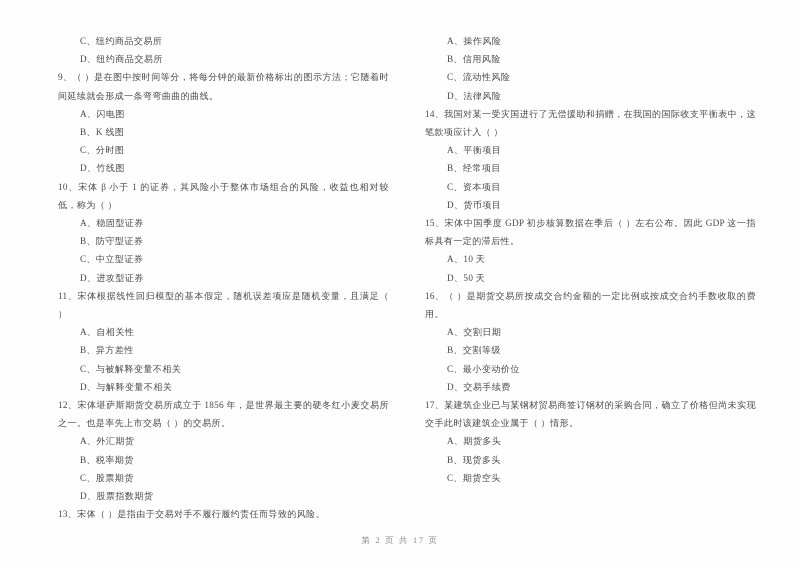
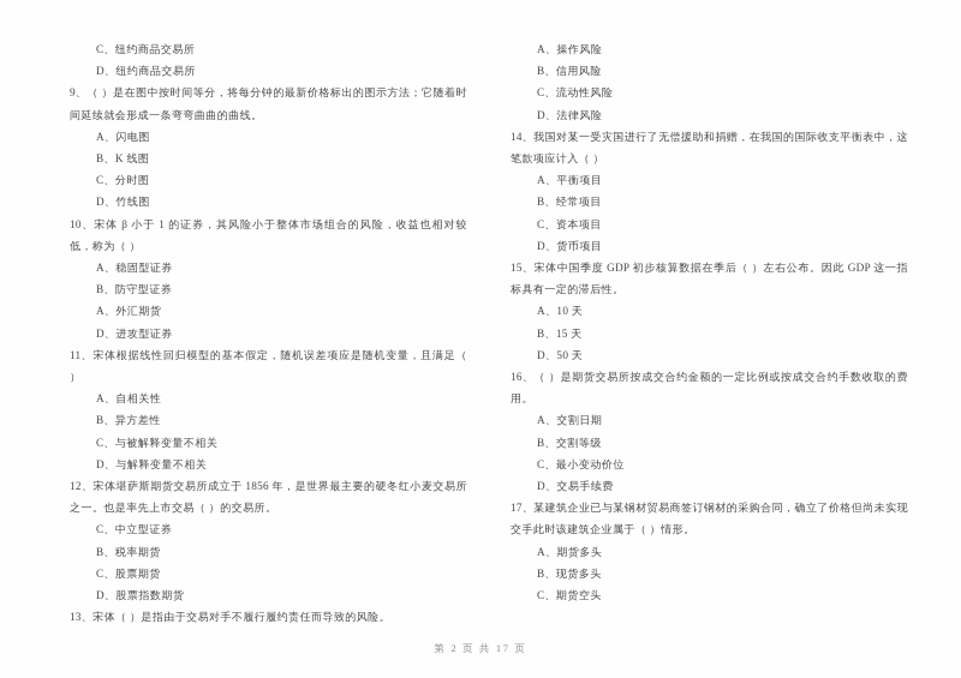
  C、纽约商品交易所
  D、纽约商品交易所
  9、（ ）是在图中按时间等分，将每分钟的最新价格标出的图示方法；它随着时间延续就会形成一条弯弯曲曲的曲线。
  A、闪电图
  B、K 线图
  C、分时图
  D、竹线图
  10、宋体 β 小于 1 的证券，其风险小于整体市场组合的风险，收益也相对较低，称为（ ）
  A、稳固型证券
  B、防守型证券
- C、中立型证券
+ A、外汇期货
  D、进攻型证券
  11、宋体根据线性回归模型的基本假定，随机误差项应是随机变量，且满足（ ）
  A、自相关性
  B、异方差性
  C、与被解释变量不相关
  D、与解释变量不相关
  12、宋体堪萨斯期货交易所成立于 1856 年，是世界最主要的硬冬红小麦交易所之一。也是率先上市交易（ ）的交易所。
- A、外汇期货
+ C、中立型证券
  B、税率期货
  C、股票期货
  D、股票指数期货
  13、宋体（ ）是指由于交易对手不履行履约责任而导致的风险。
  A、操作风险
  B、信用风险
  C、流动性风险
  D、法律风险
  14、我国对某一受灾国进行了无偿援助和捐赠，在我国的国际收支平衡表中，这笔款项应计入（ ）
  A、平衡项目
  B、经常项目
  C、资本项目
  D、货币项目
  15、宋体中国季度 GDP 初步核算数据在季后（ ）左右公布。因此 GDP 这一指标具有一定的滞后性。
  A、10 天
+ B、15 天
  D、50 天
  16、（ ）是期货交易所按成交合约金额的一定比例或按成交合约手数收取的费用。
  A、交割日期
  B、交割等级
  C、最小变动价位
  D、交易手续费
  17、某建筑企业已与某钢材贸易商签订钢材的采购合同，确立了价格但尚未实现交手此时该建筑企业属于（ ）情形。
  A、期货多头
  B、现货多头
  C、期货空头
  第 2 页 共 17 页
